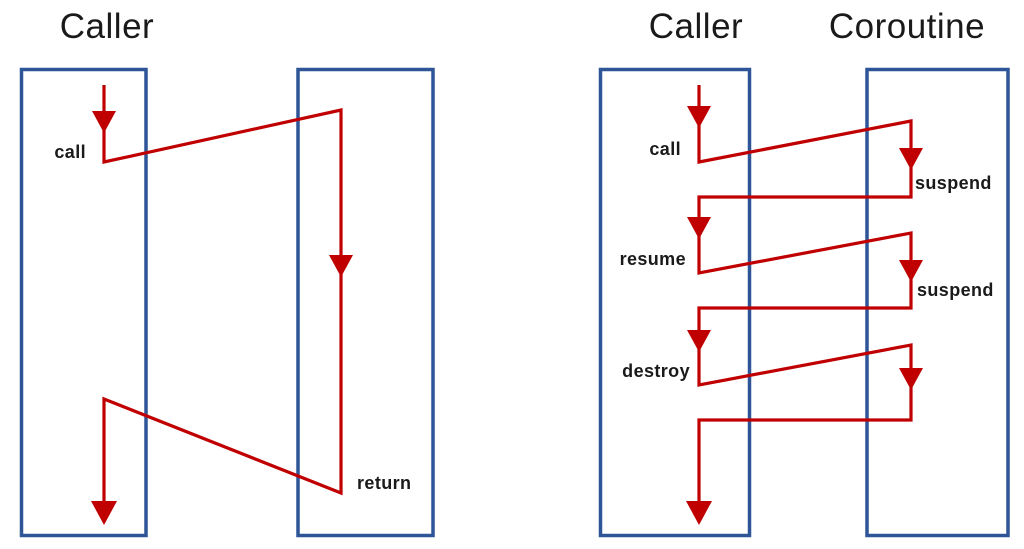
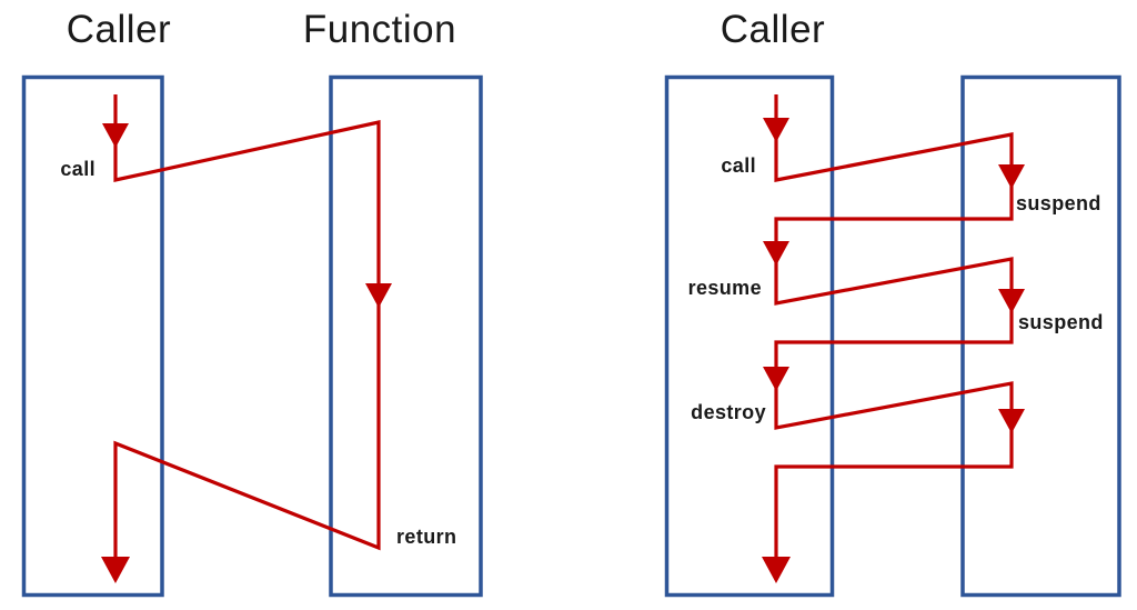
  Caller
+ Function
  Caller
- Coroutine
  call
  return
  call
  suspend
  resume
  suspend
  destroy
